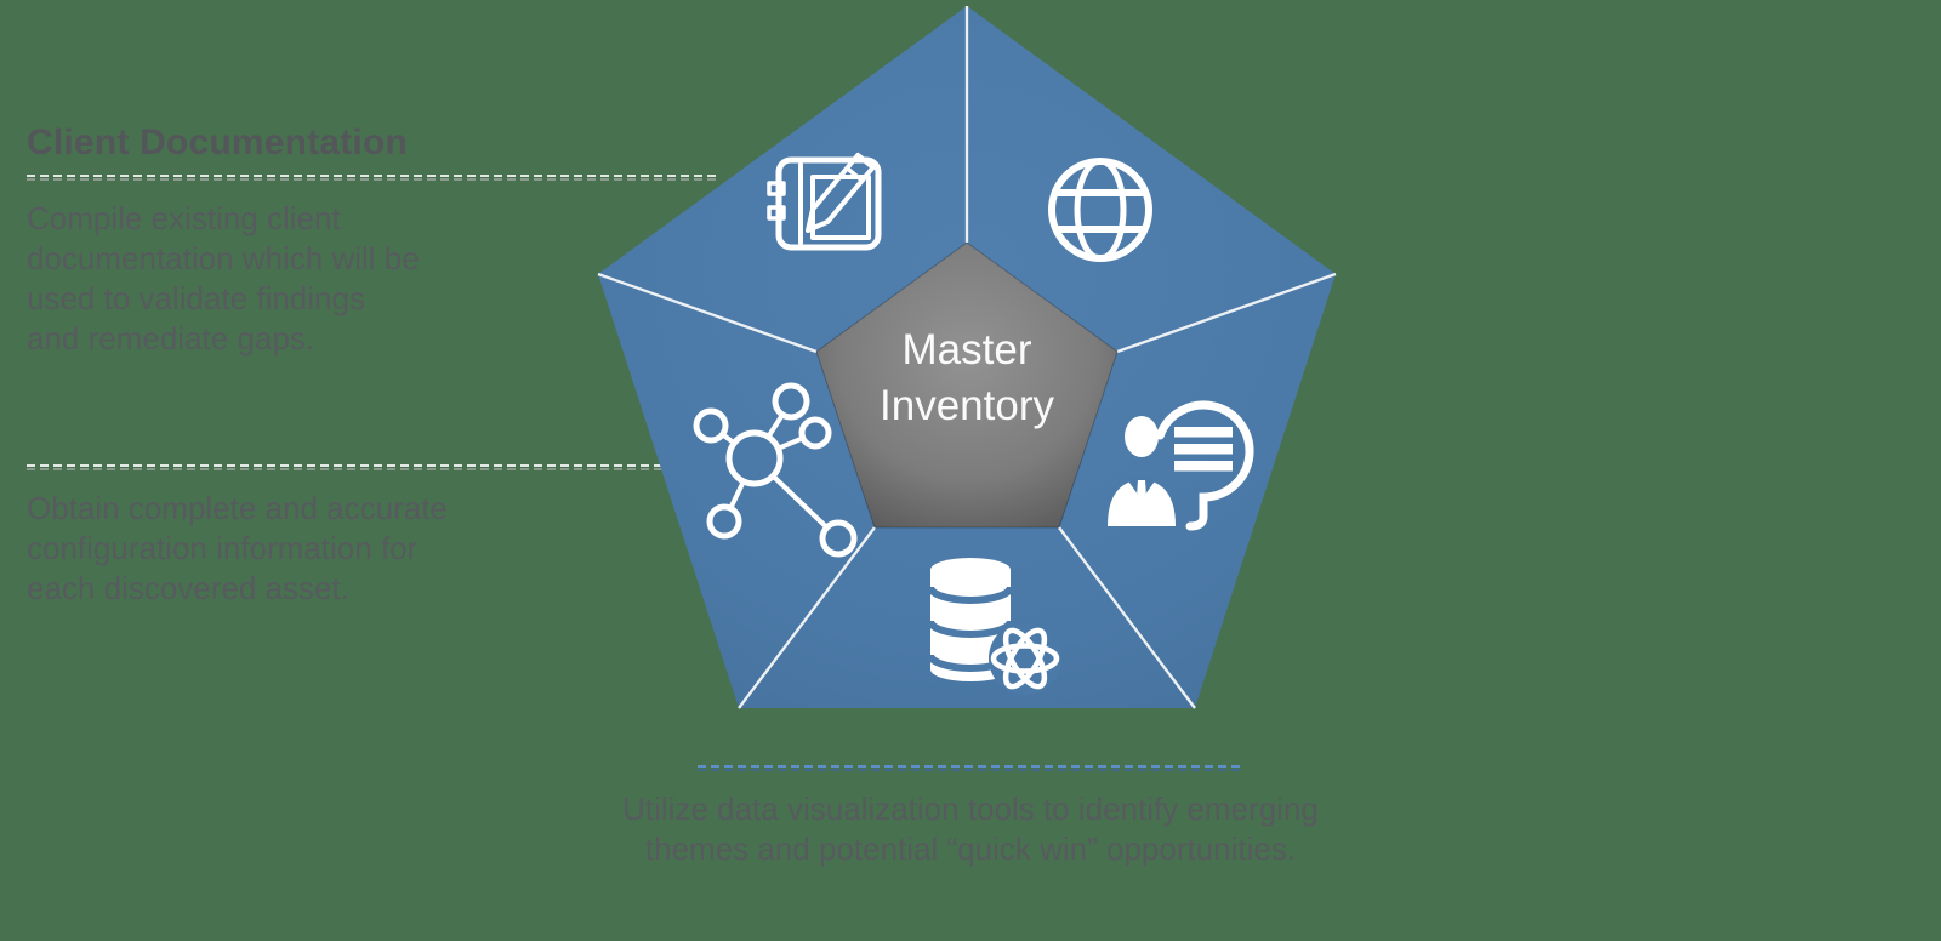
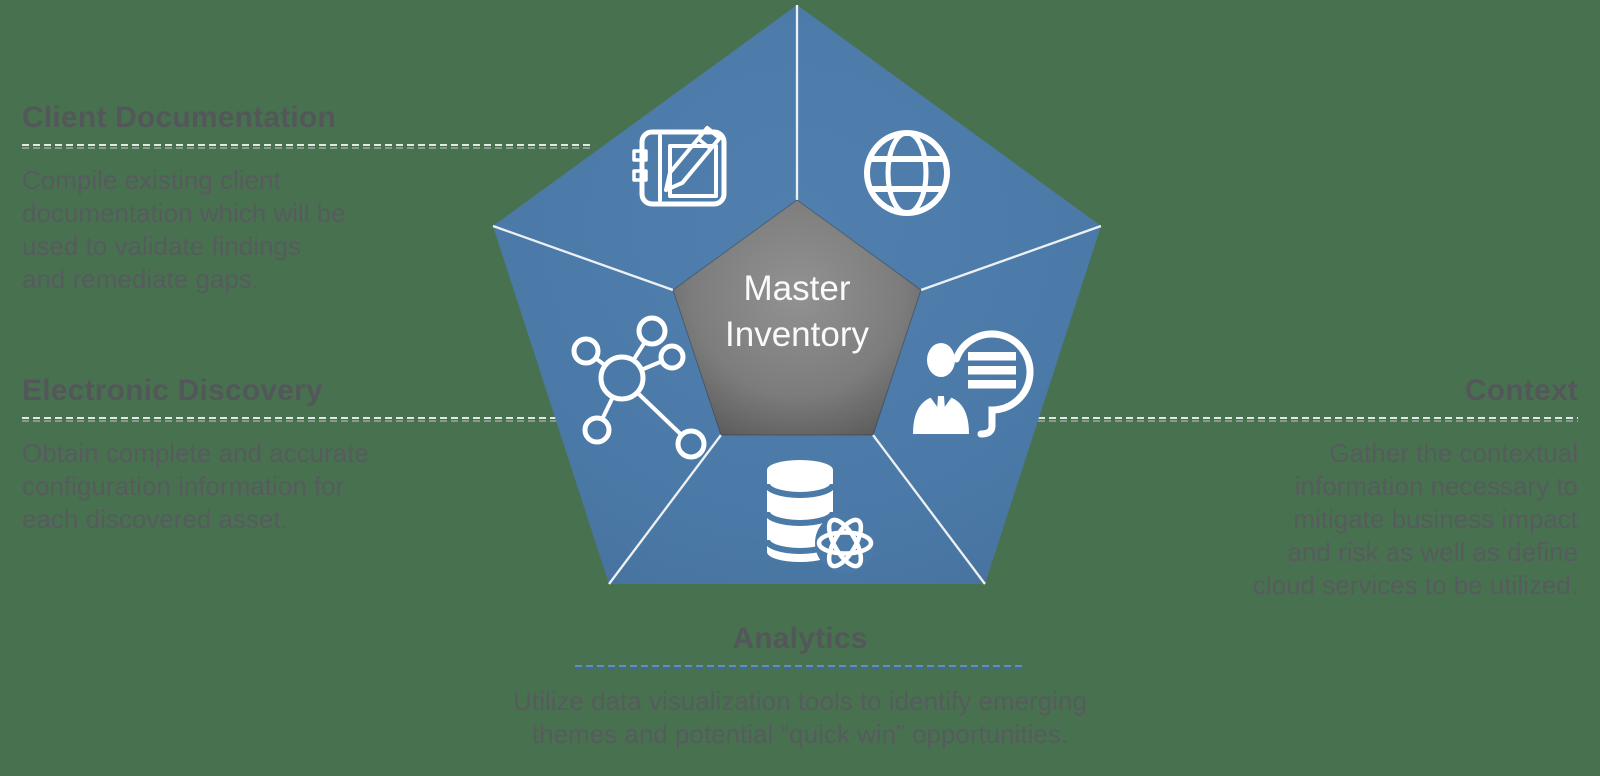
  Client Documentation
+ Context
+ Analytics
+ Electronic Discovery
  Master Inventory
